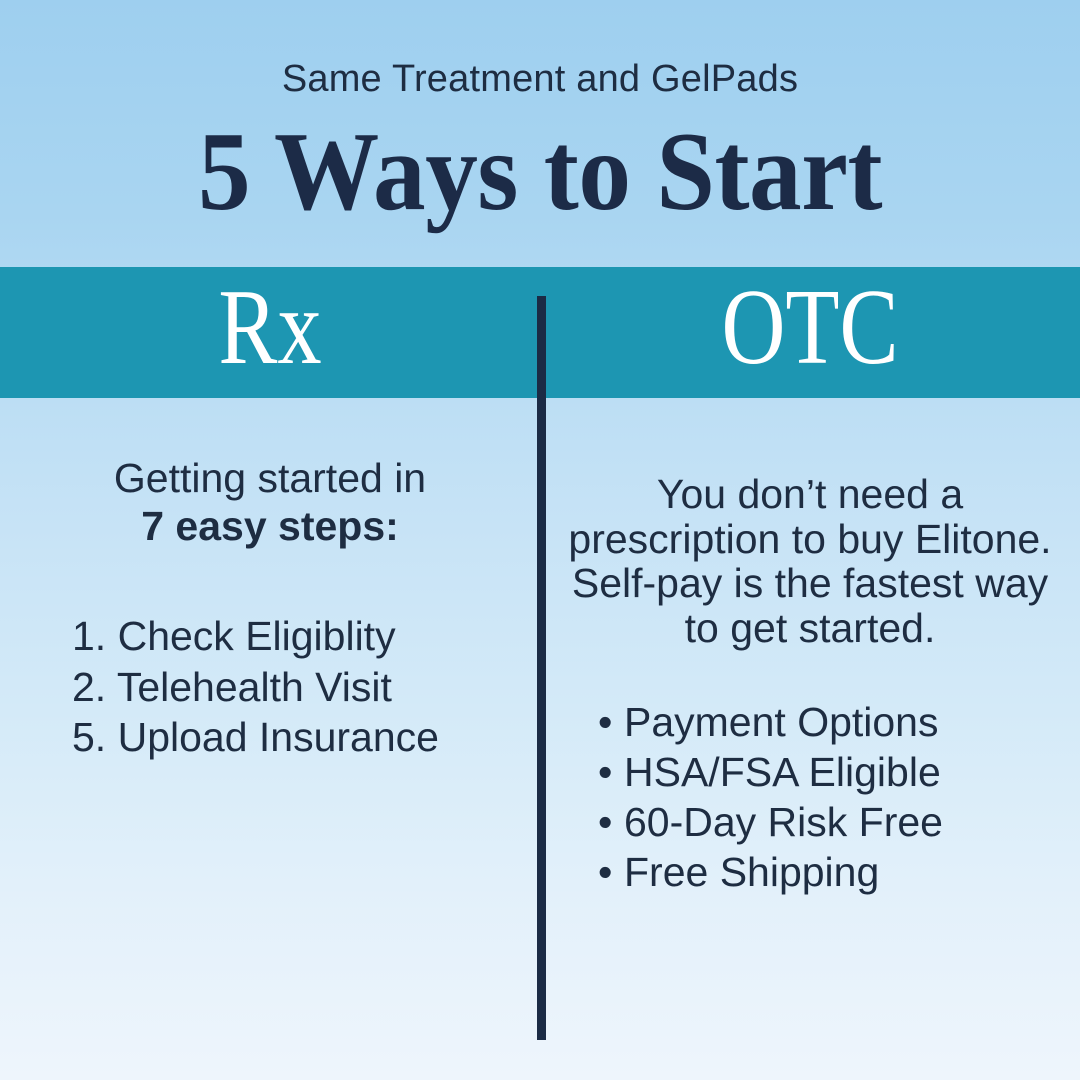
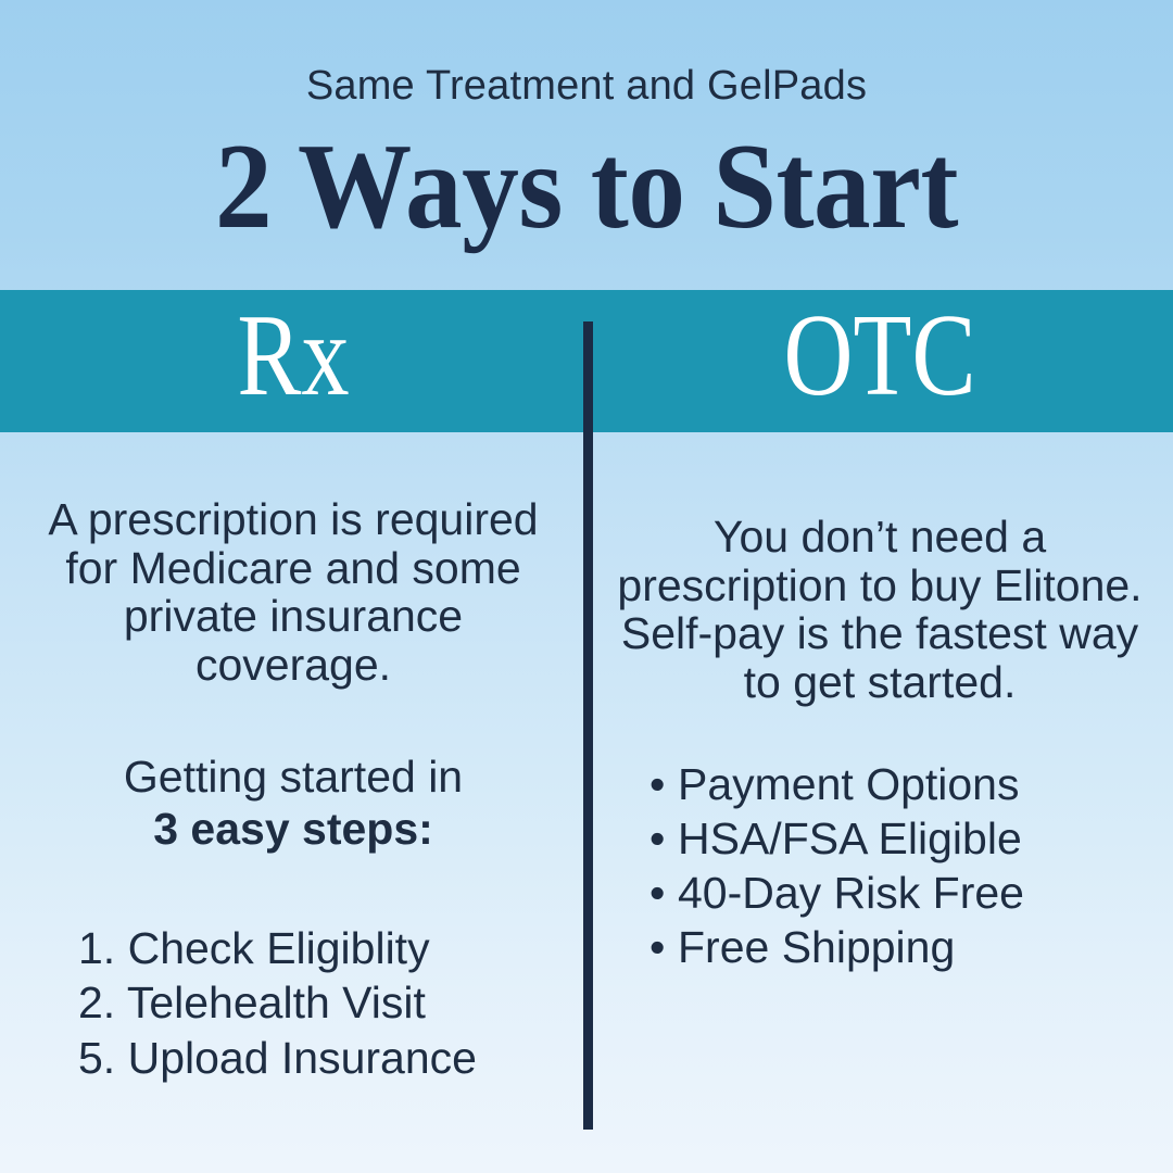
  Same Treatment and GelPads
- 5 Ways to Start
+ 2 Ways to Start
  Rx
  OTC
+ A prescription is required for Medicare and some private insurance coverage.
  Getting started in
- 7 easy steps:
+ 3 easy steps:
  1. Check Eligiblity
  2. Telehealth Visit
  5. Upload Insurance
  You don’t need a prescription to buy Elitone. Self-pay is the fastest way to get started.
  •
  Payment Options
  •
  HSA/FSA Eligible
  •
- 60-Day Risk Free
+ 40-Day Risk Free
  •
  Free Shipping
